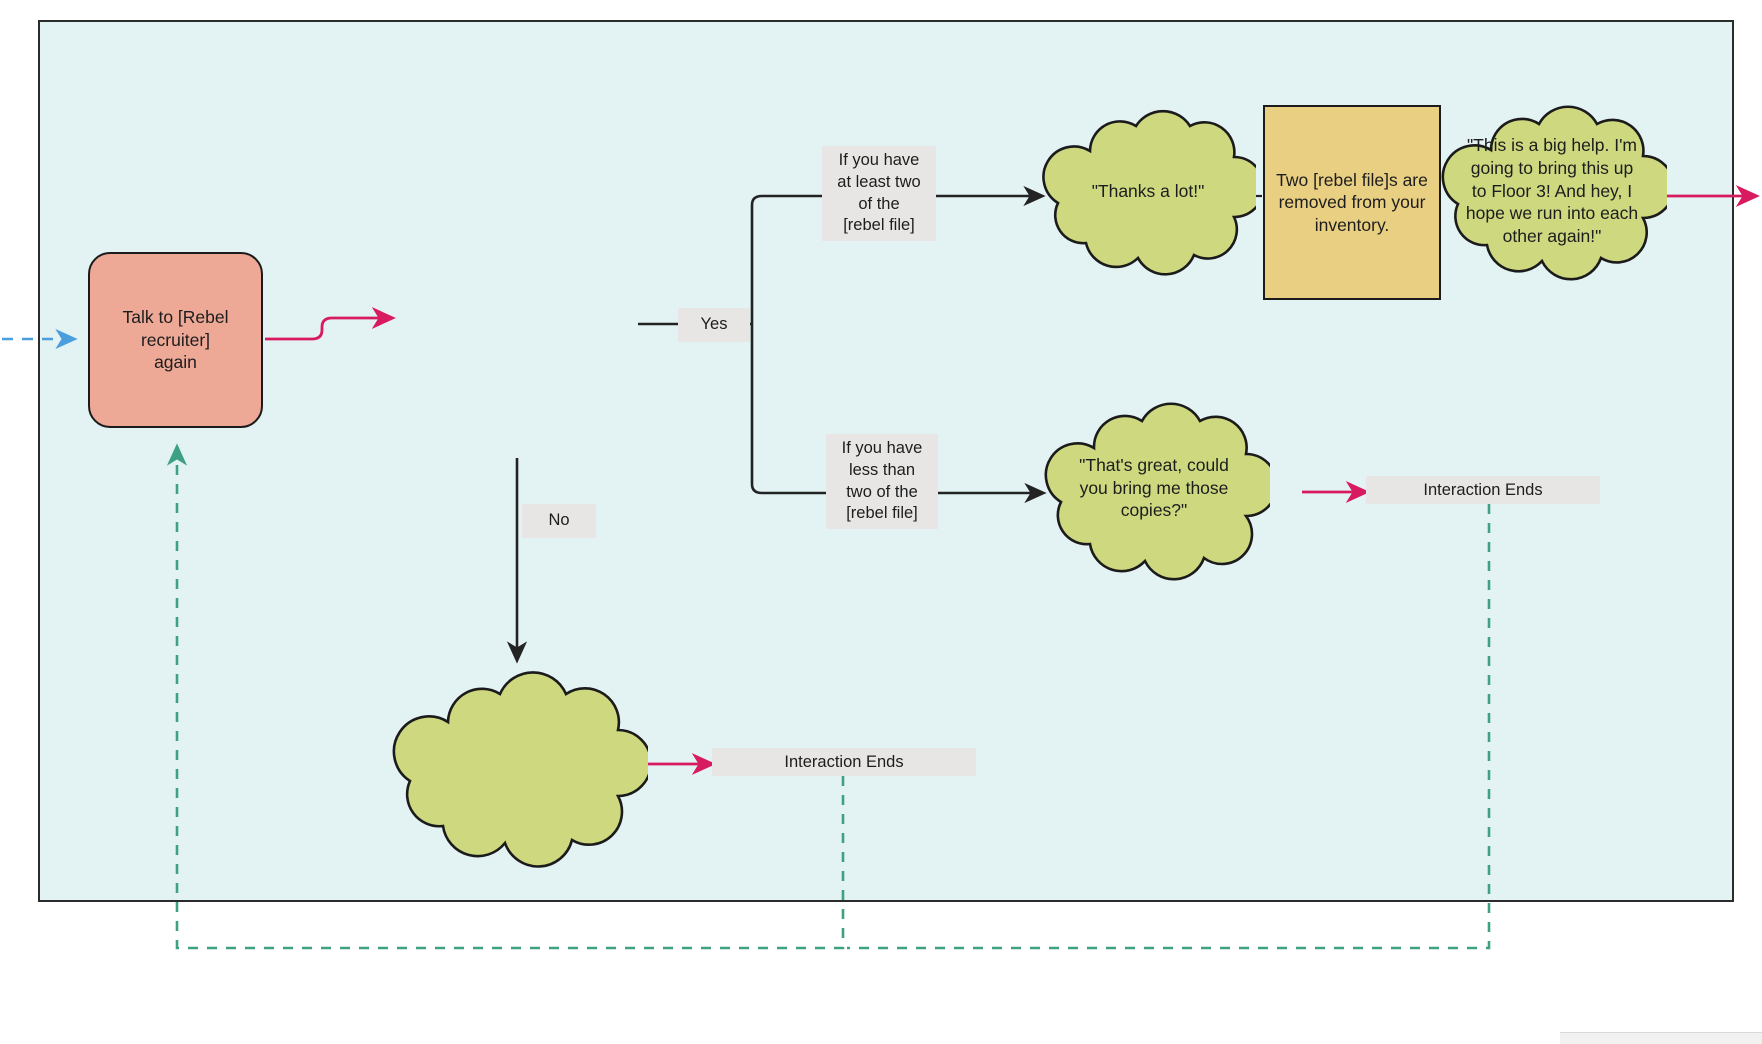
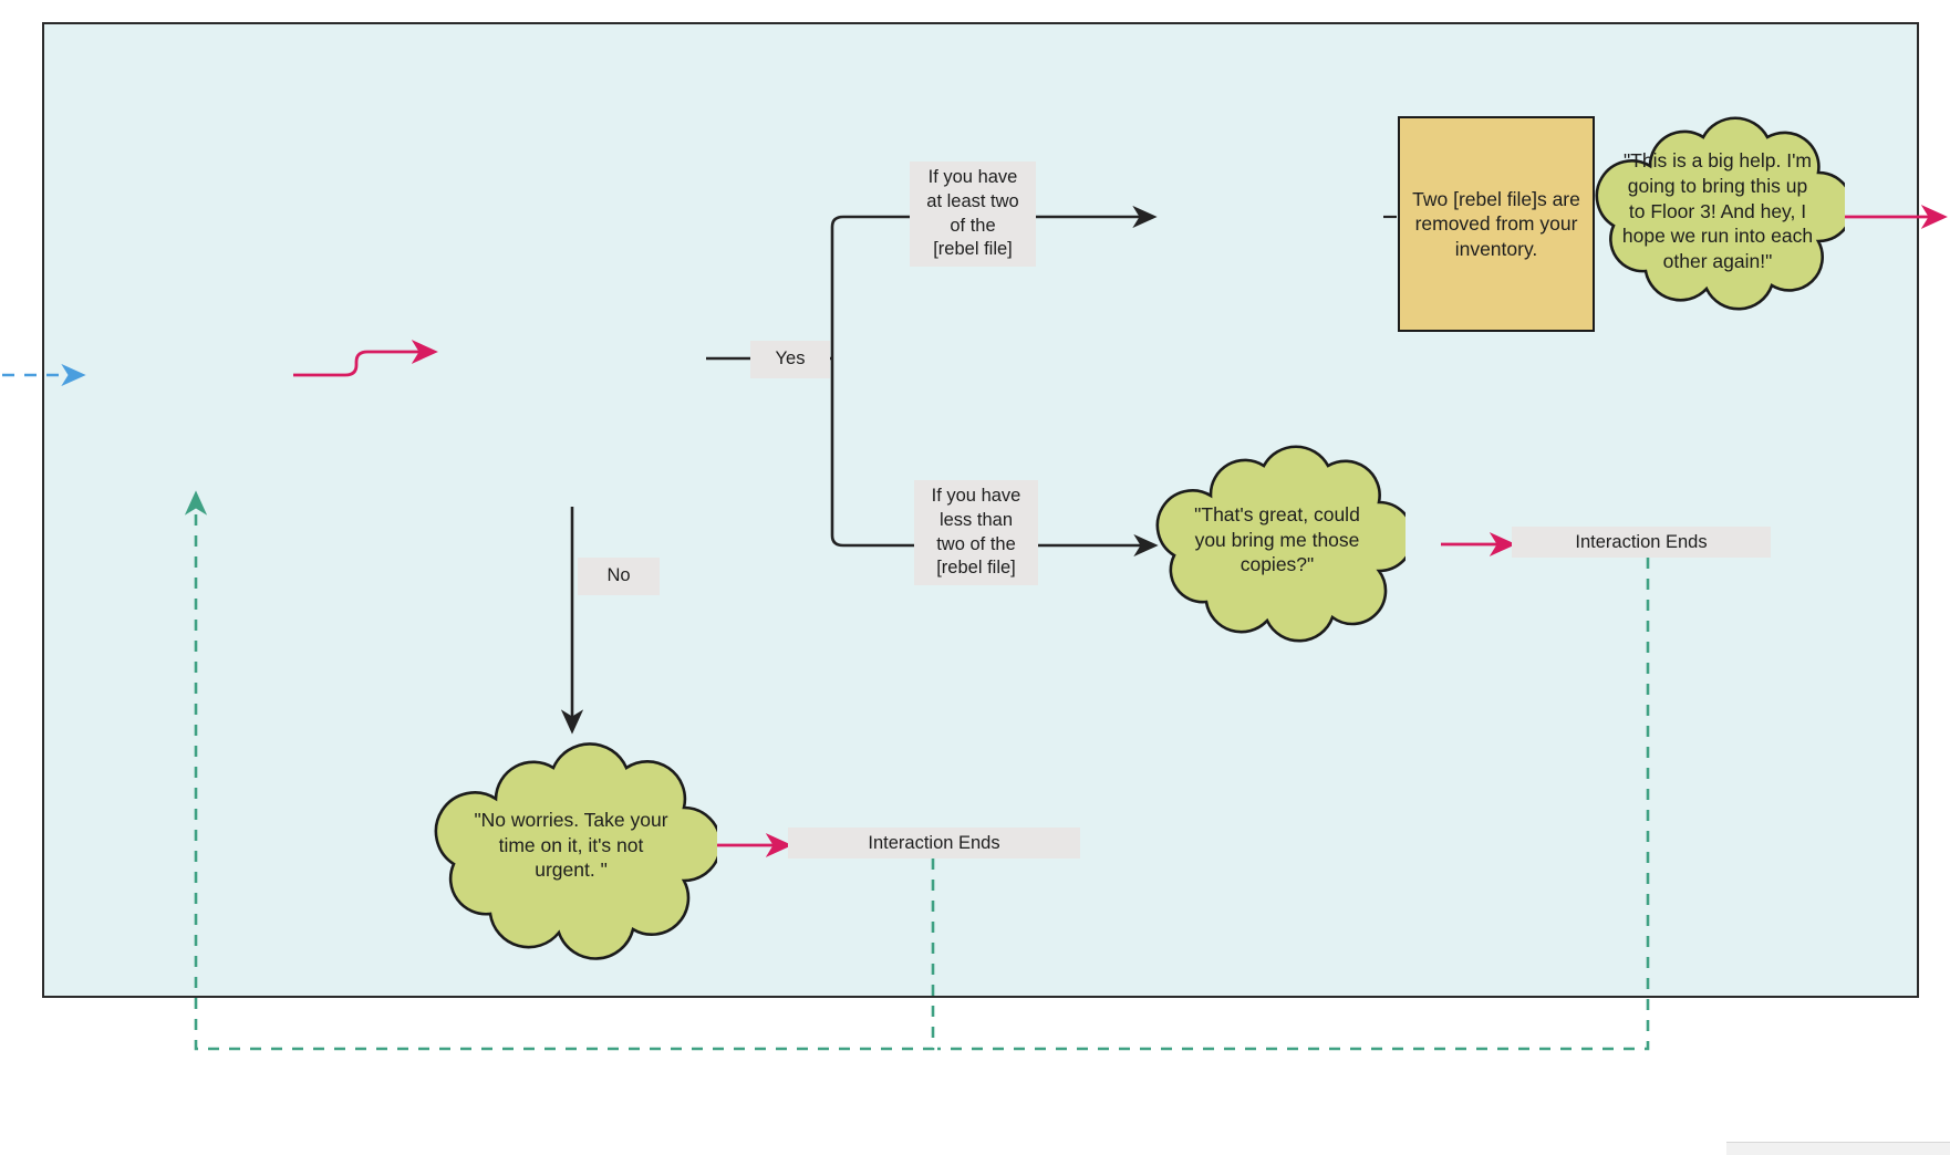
- Talk to [Rebel recruiter]
- again
- "Thanks a lot!"
  Two [rebel file]s are
  removed from your
  inventory.
  "This is a big help. I'm
  going to bring this up
  to Floor 3! And hey, I
  hope we run into each
  other again!"
  "That's great, could
  you bring me those
  copies?"
+ "No worries. Take your
+ time on it, it's not
+ urgent. "
  Yes
  No
  If you have
  at least two
  of the
  [rebel file]
  If you have
  less than
  two of the
  [rebel file]
  Interaction Ends
  Interaction Ends
